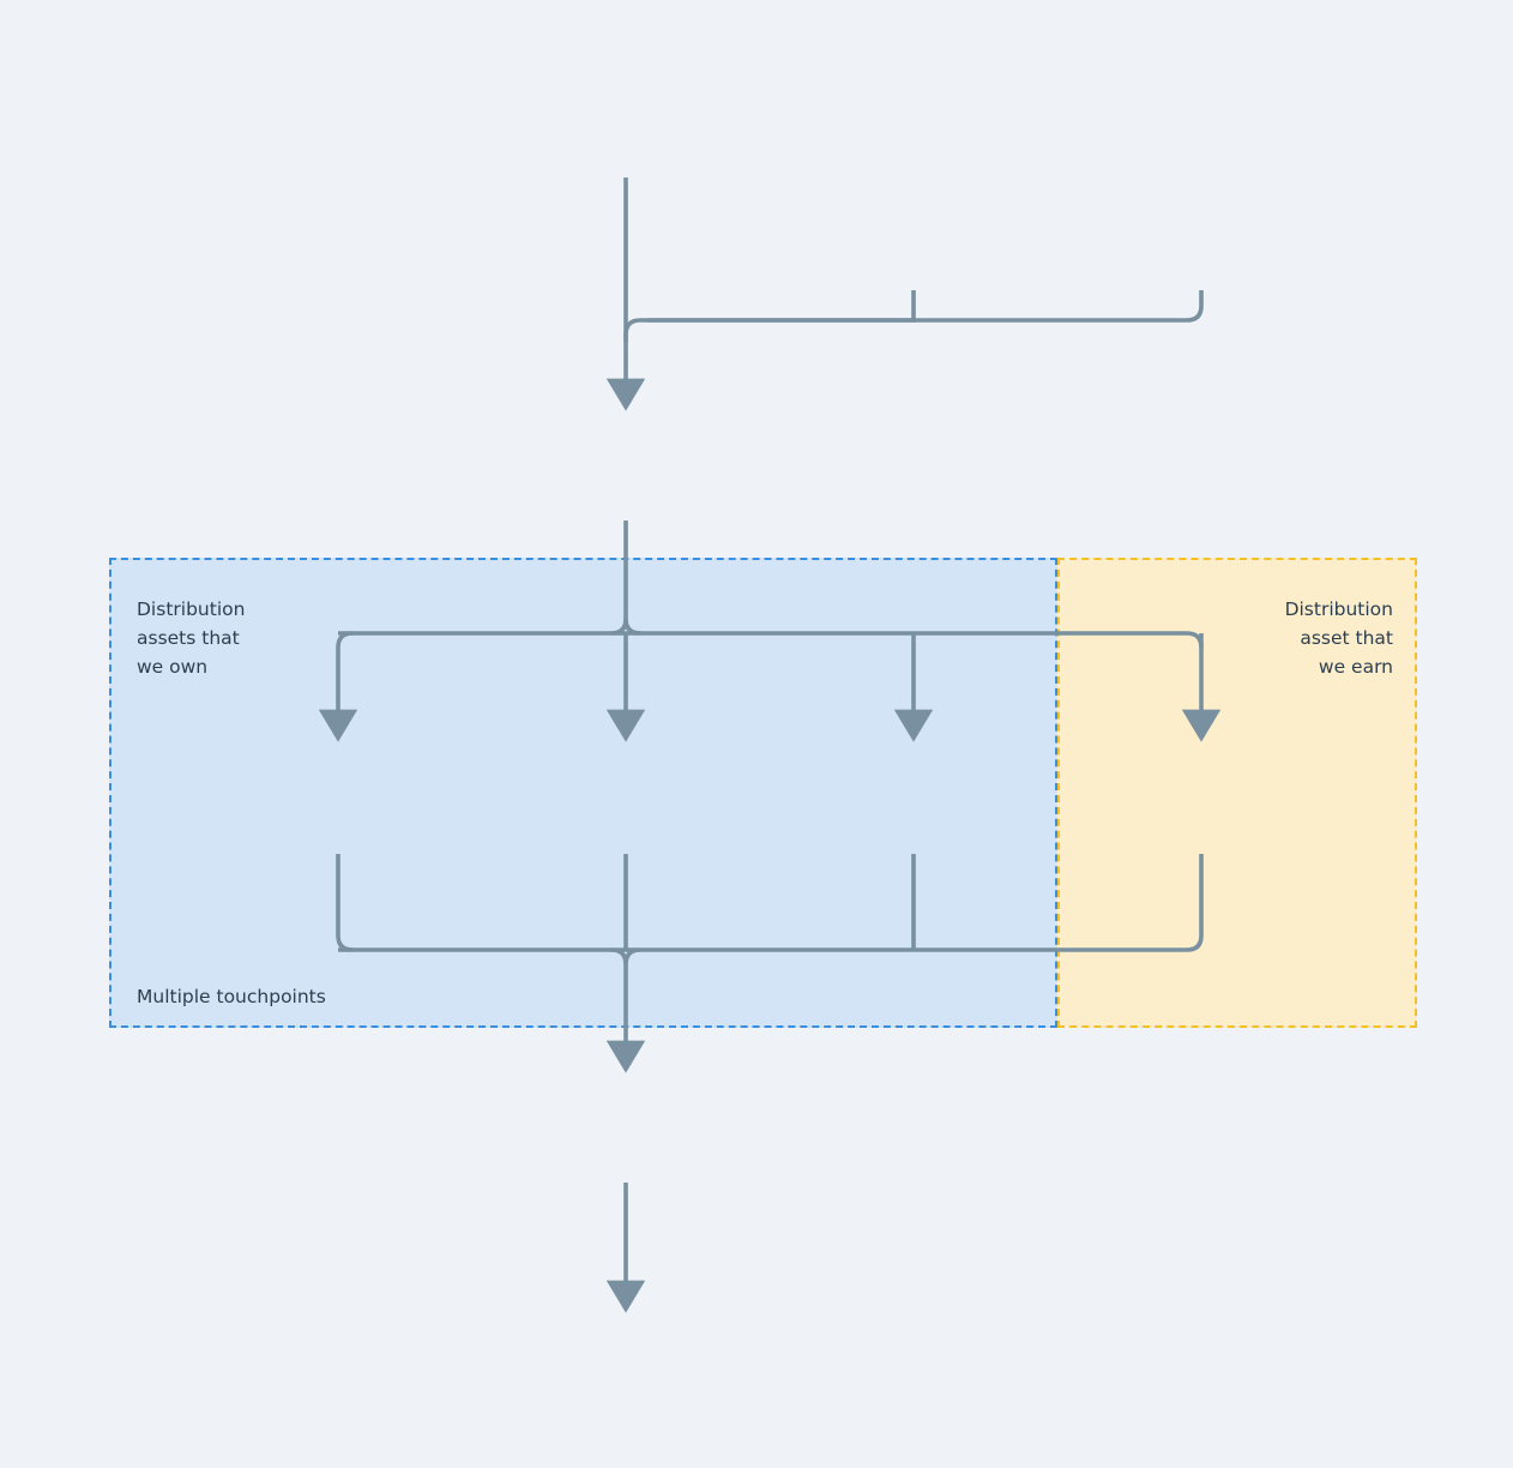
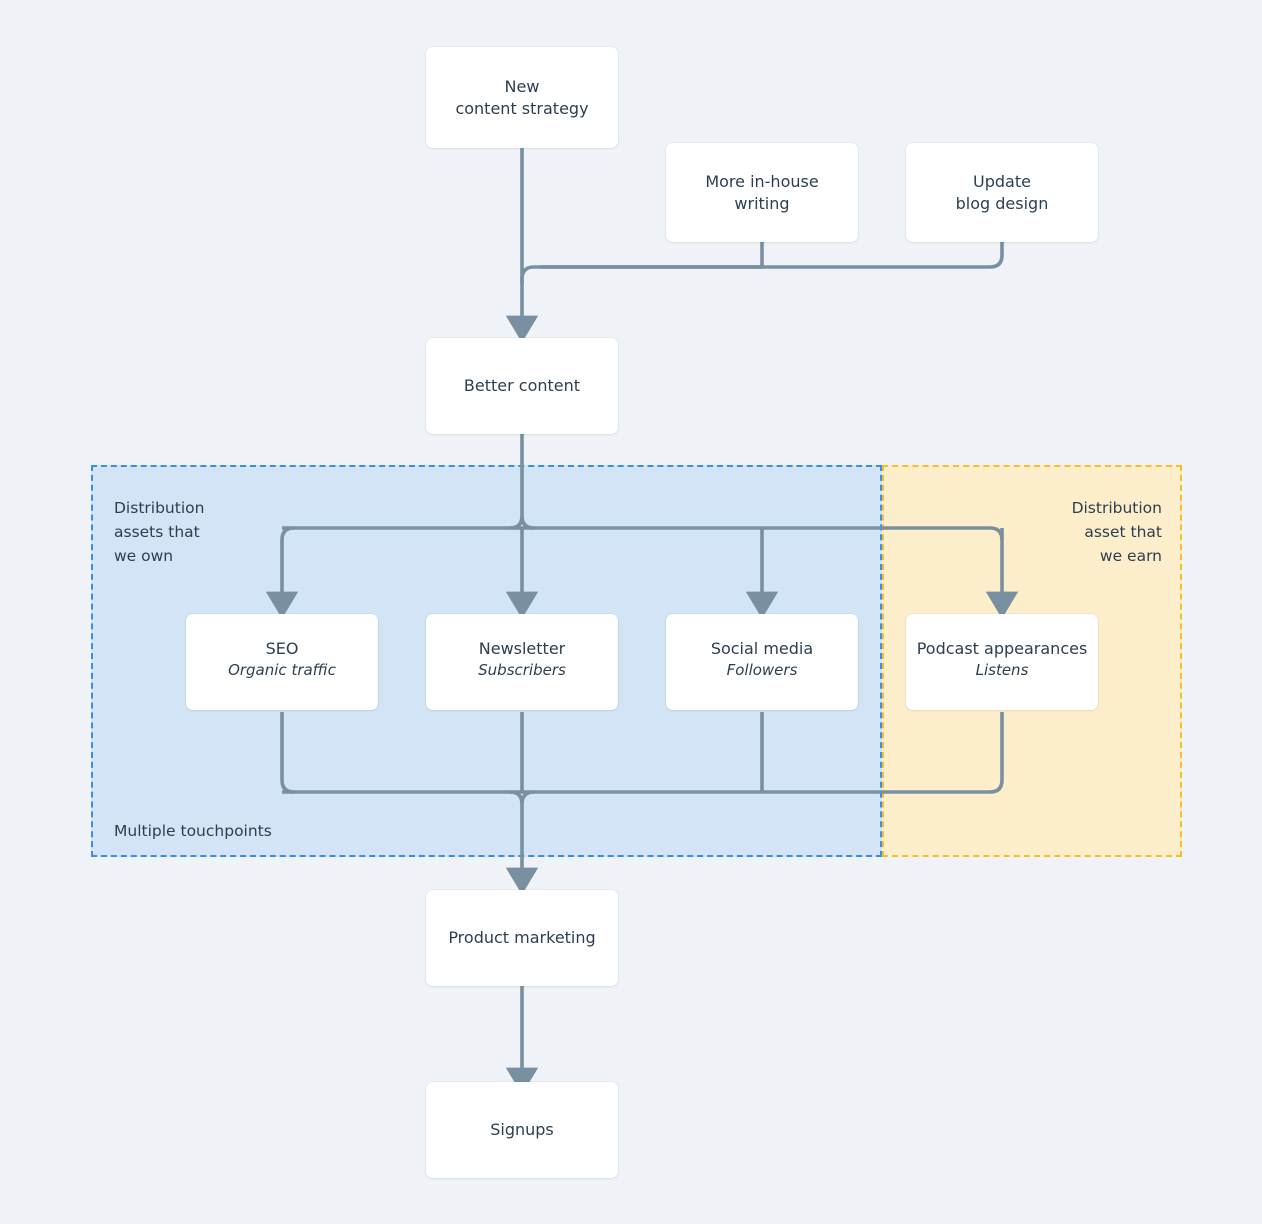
  Distribution
  assets that
  we own
  Distribution
  asset that
  we earn
  Multiple touchpoints
+ New
+ content strategy
+ More in-house
+ writing
+ Update
+ blog design
+ Better content
+ SEO
+ Organic traffic
+ Newsletter
+ Subscribers
+ Social media
+ Followers
+ Podcast appearances
+ Listens
+ Product marketing
+ Signups
